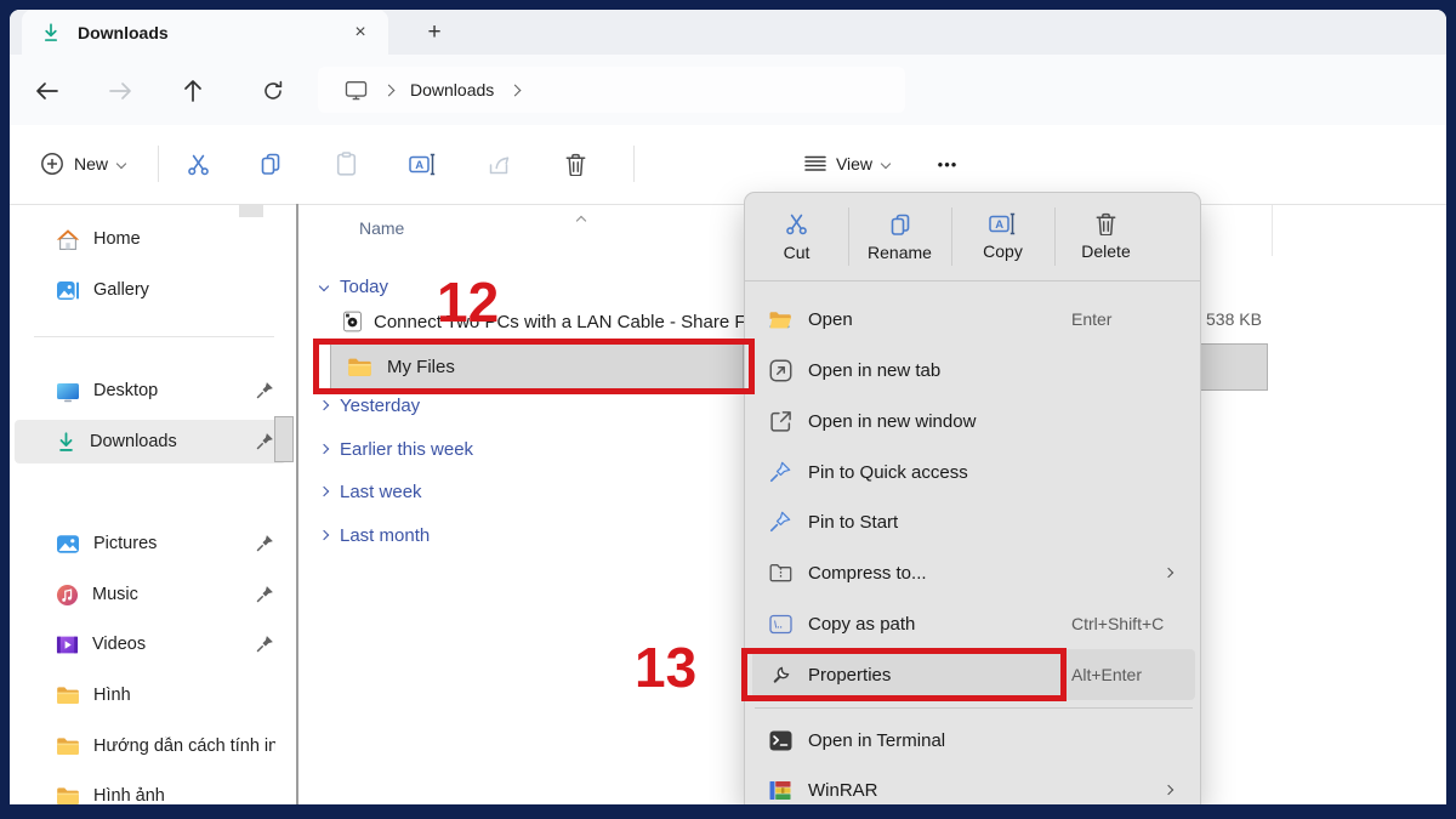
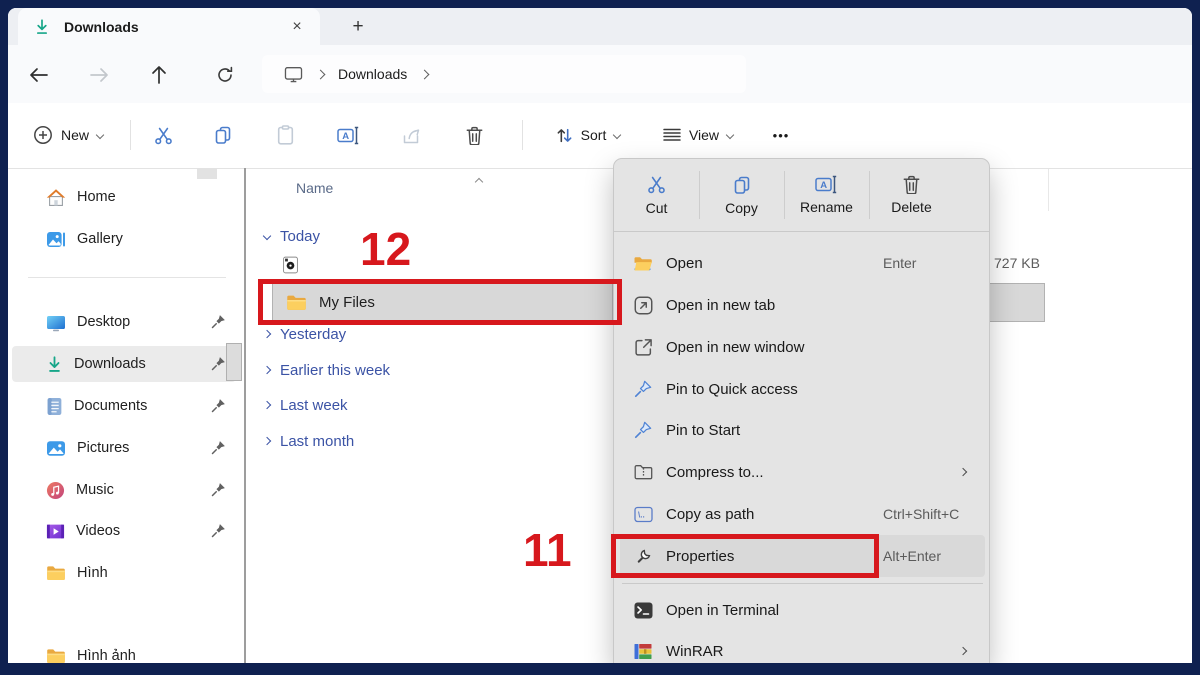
  Downloads
  ×
  +
  Downloads
  New
  A
+ Sort
  View
  •••
  Home
  Gallery
  Desktop
  Downloads
+ Documents
  Pictures
  Music
  Videos
  Hình
- Hướng dẫn cách tính in
  Hình ảnh
  Name
  Today
- Connect Two PCs with a LAN Cable - Share F
- 538 KB
+ 727 KB
  My Files
  Yesterday
  Earlier this week
  Last week
  Last month
  Cut
- Rename
+ Copy
  A
- Copy
+ Rename
  Delete
  Open
  Enter
  Open in new tab
  Open in new window
  Pin to Quick access
  Pin to Start
  Compress to...
  \..
  Copy as path
  Ctrl+Shift+C
  Properties
  Alt+Enter
  Open in Terminal
  WinRAR
  12
- 13
+ 11
